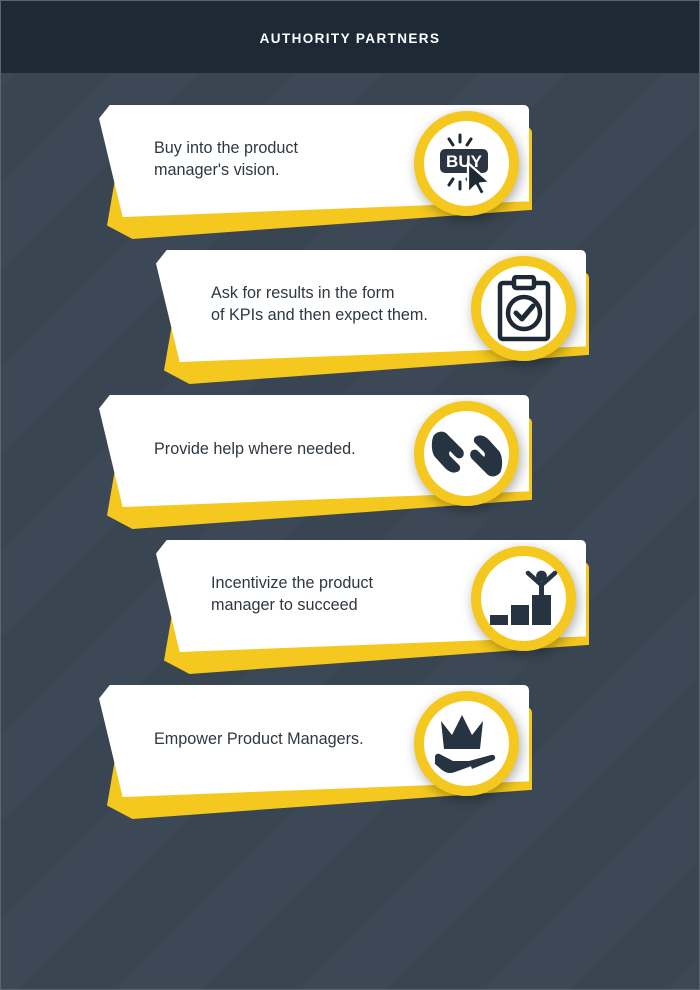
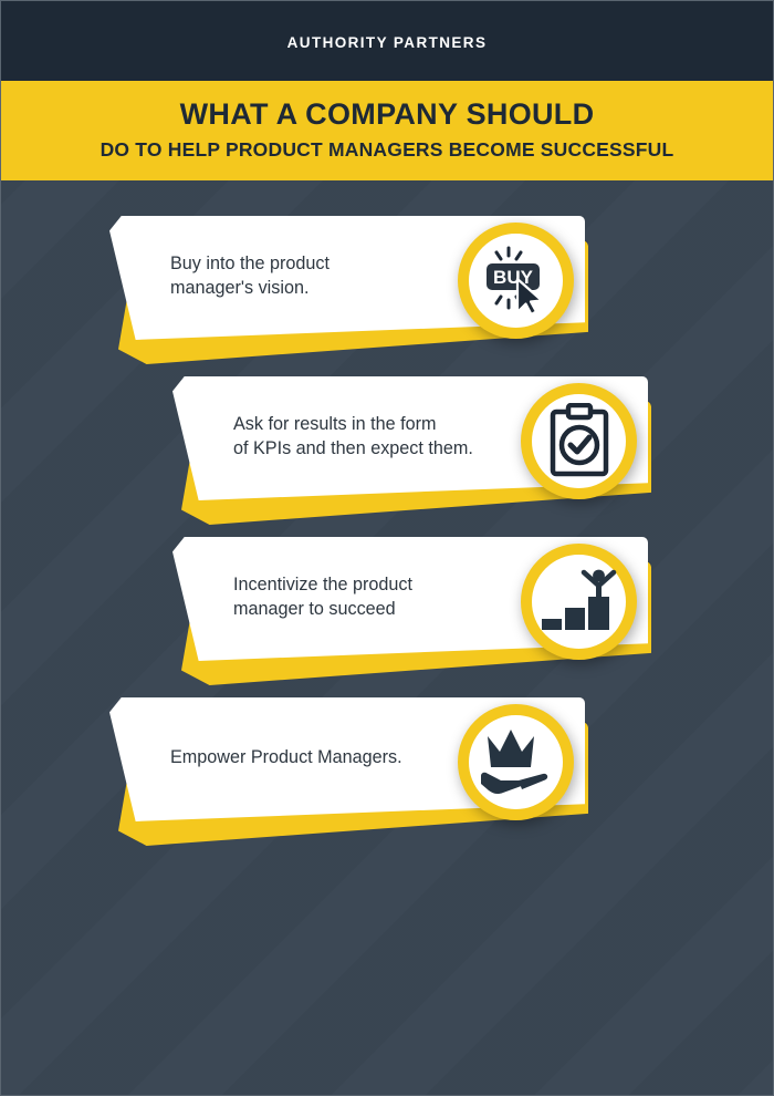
  AUTHORITY PARTNERS
+ WHAT A COMPANY SHOULD
+ DO TO HELP PRODUCT MANAGERS BECOME SUCCESSFUL
  Buy into the product
  manager's vision.
  BUY
  Ask for results in the form
  of KPIs and then expect them.
- Provide help where needed.
  Incentivize the product
  manager to succeed
  Empower Product Managers.
